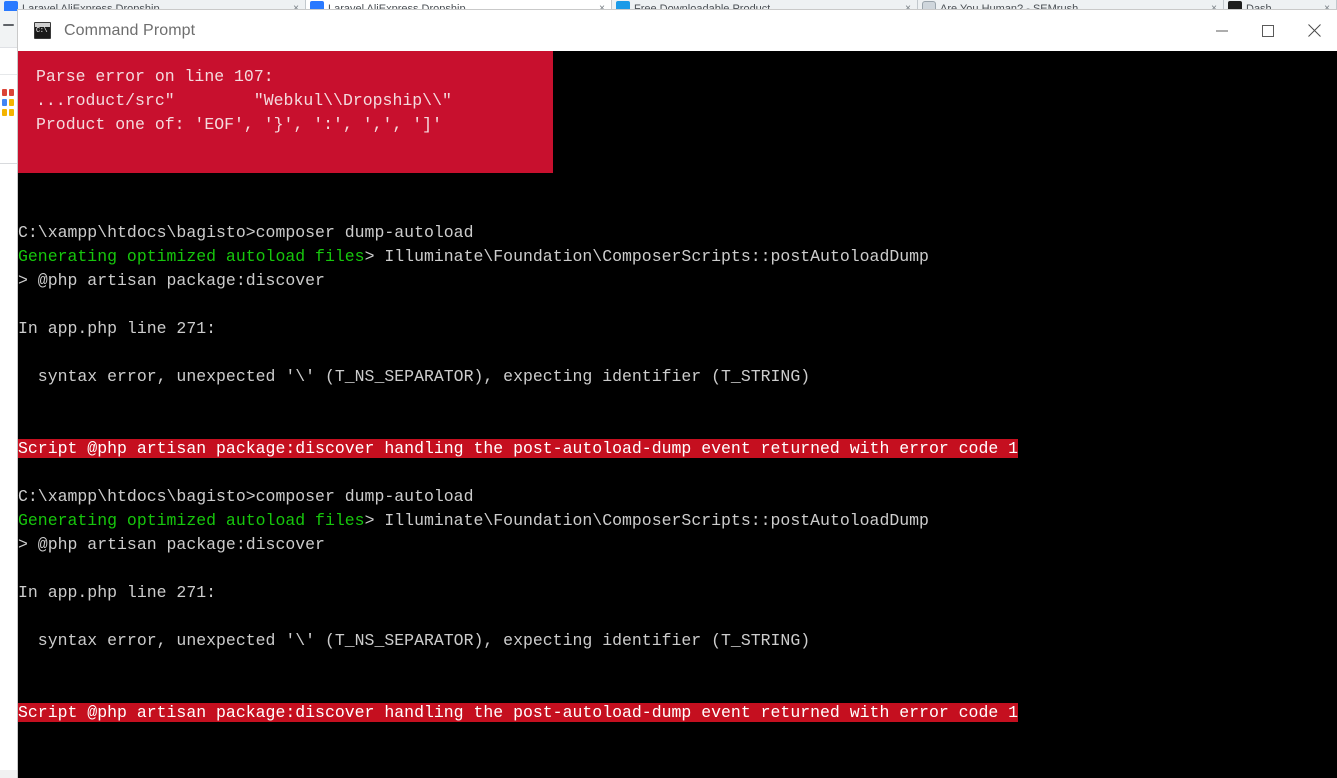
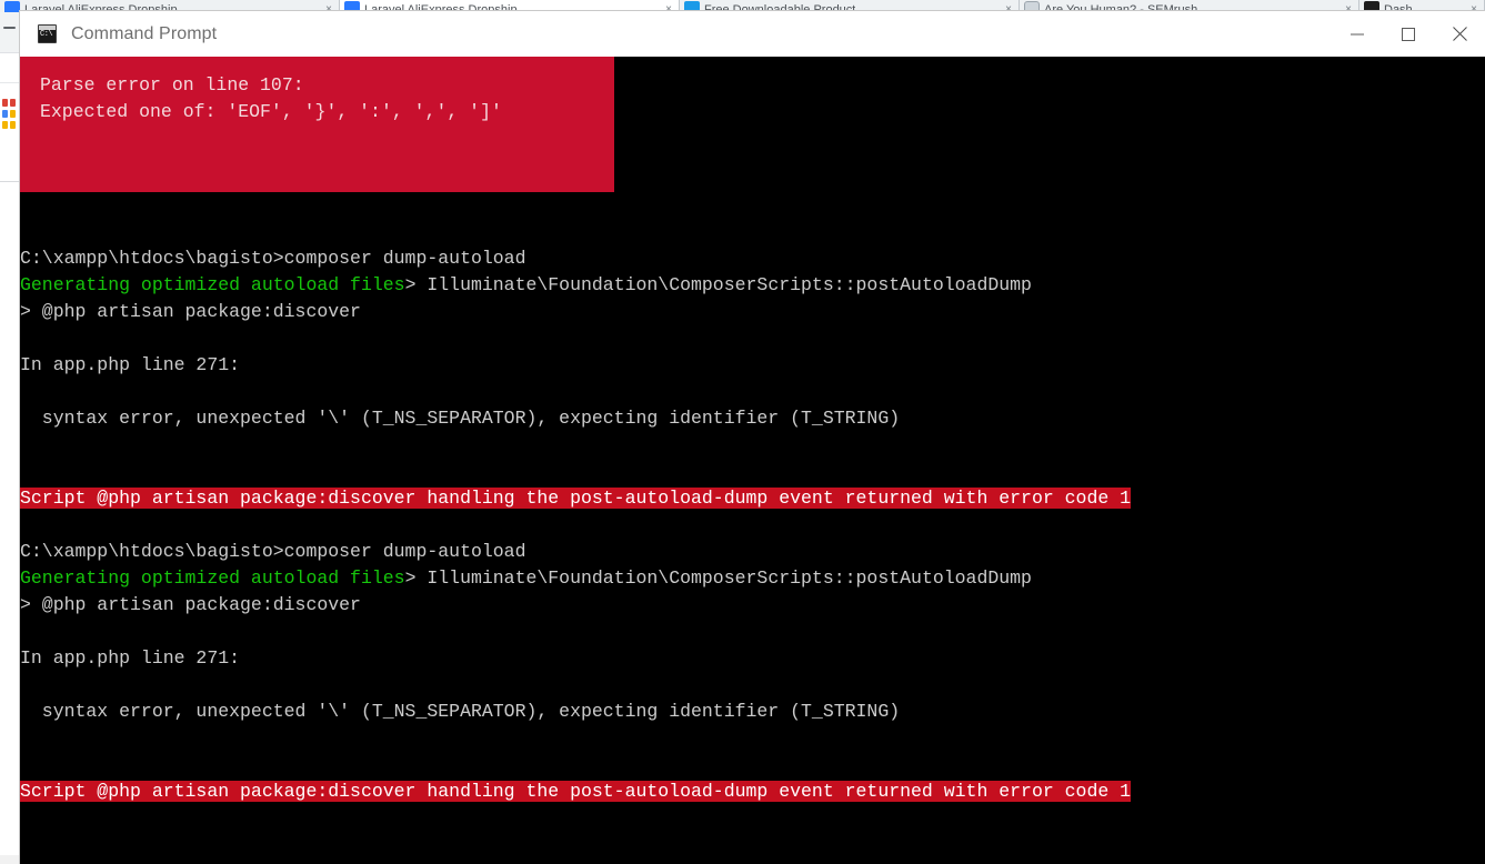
  Laravel AliExpress Dropship
  ×
  Laravel AliExpress Dropship
  ×
  Free Downloadable Product
  ×
  Are You Human? - SEMrush
  ×
  Dash
  ×
  C:\
  Command Prompt
  Parse error on line 107:
- ...roduct/src" "Webkul\\Dropship\\"
- Product one of: 'EOF', '}', ':', ',', ']'
+ Expected one of: 'EOF', '}', ':', ',', ']'
  C:\xampp\htdocs\bagisto>composer dump-autoload
  Generating optimized autoload files> Illuminate\Foundation\ComposerScripts::postAutoloadDump
  > @php artisan package:discover
  In app.php line 271:
  syntax error, unexpected '\' (T_NS_SEPARATOR), expecting identifier (T_STRING)
  Script @php artisan package:discover handling the post-autoload-dump event returned with error code 1
  C:\xampp\htdocs\bagisto>composer dump-autoload
  Generating optimized autoload files> Illuminate\Foundation\ComposerScripts::postAutoloadDump
  > @php artisan package:discover
  In app.php line 271:
  syntax error, unexpected '\' (T_NS_SEPARATOR), expecting identifier (T_STRING)
  Script @php artisan package:discover handling the post-autoload-dump event returned with error code 1
